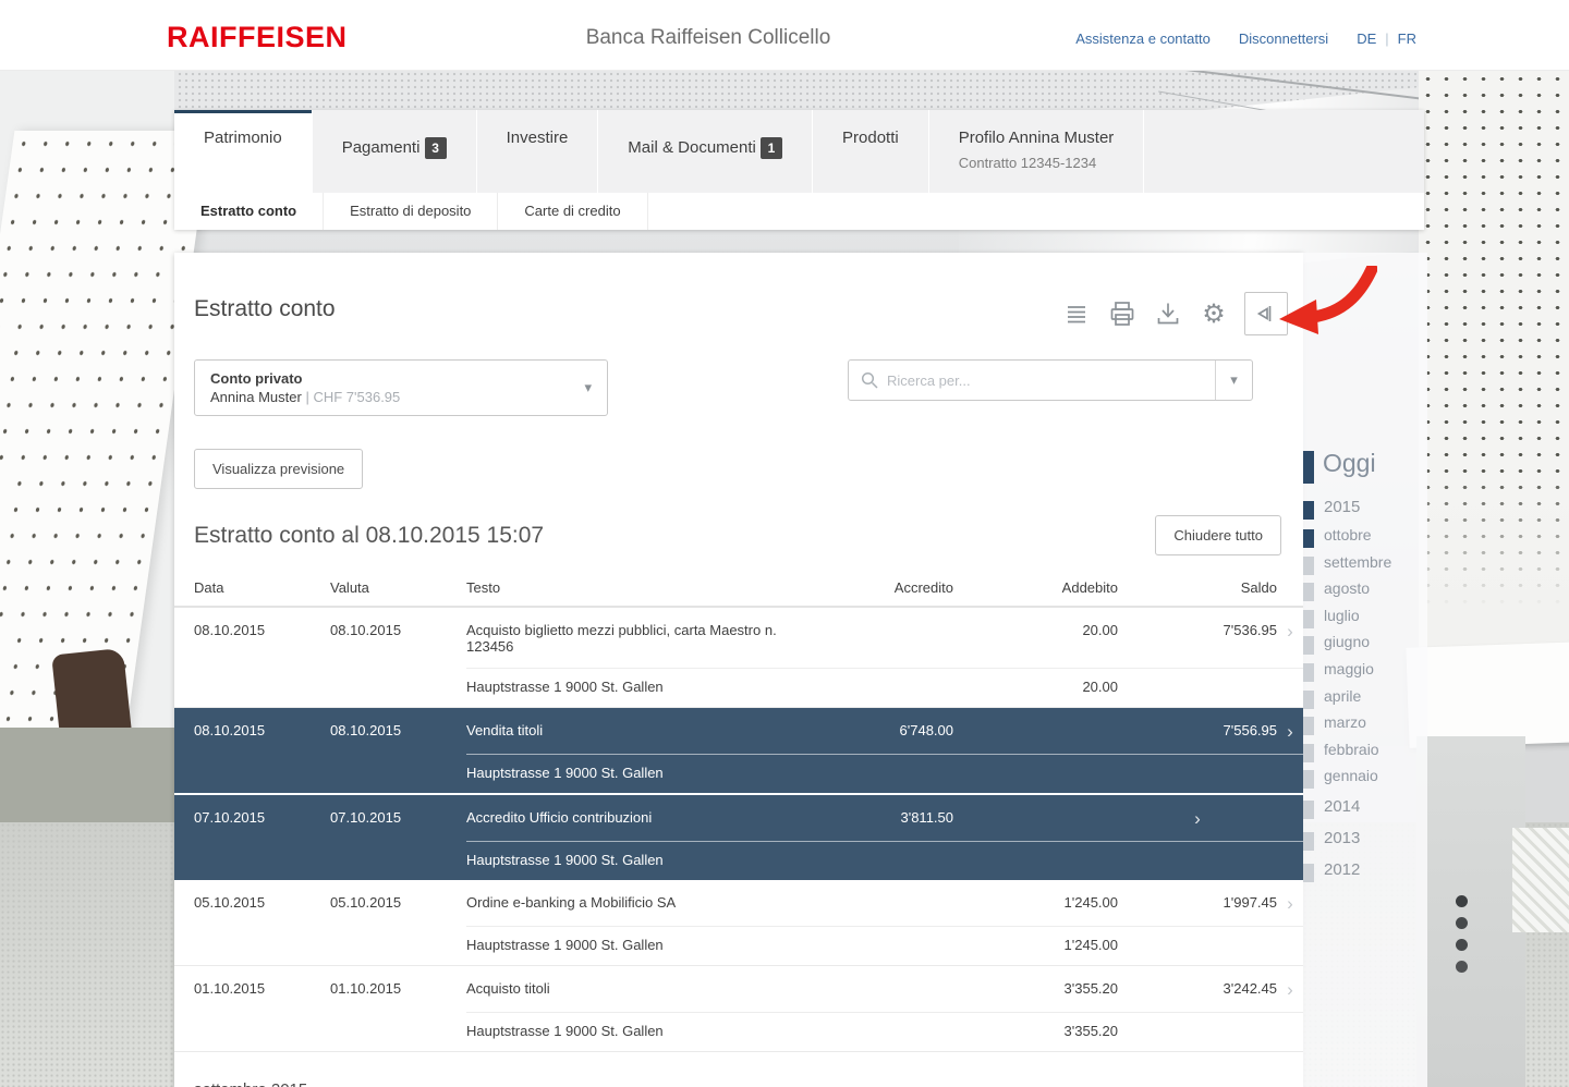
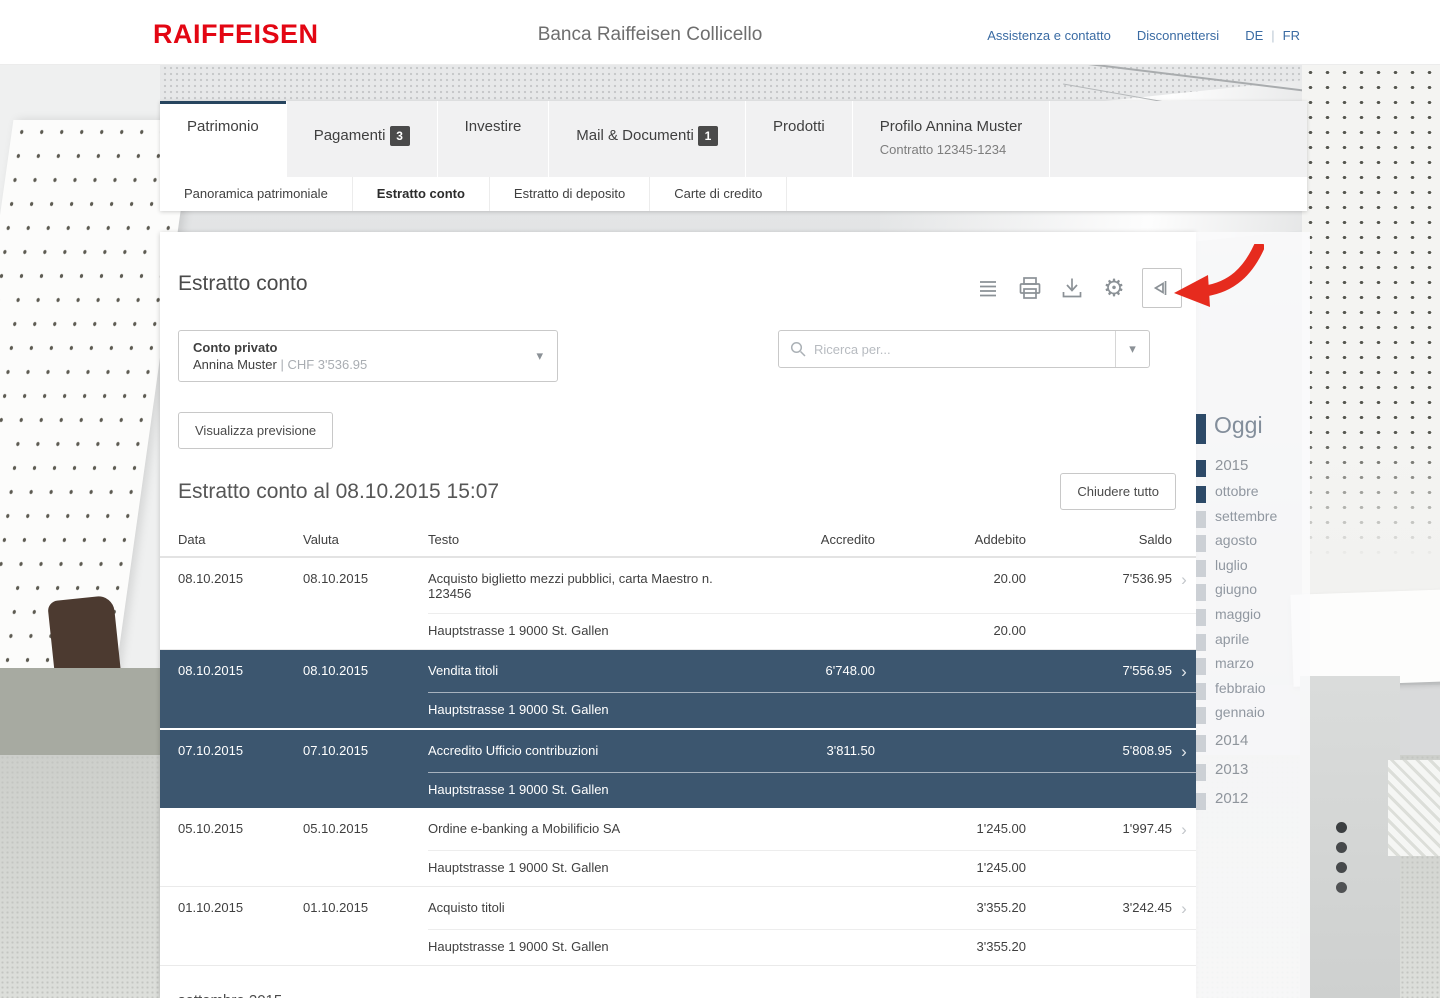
  RAIFFEISEN
  Banca Raiffeisen Collicello
  Assistenza e contatto
  Disconnettersi
  DE
  |
  FR
  Patrimonio
  Pagamenti 3
  Investire
  Mail & Documenti 1
  Prodotti
  Profilo Annina Muster
  Contratto 12345-1234
+ Panoramica patrimoniale
  Estratto conto
  Estratto di deposito
  Carte di credito
  Estratto conto
  ⚙
  Conto privato
- Annina Muster | CHF 7'536.95
+ Annina Muster | CHF 3'536.95
  ▾
  Ricerca per...
  ▾
  Visualizza previsione
  Estratto conto al 08.10.2015 15:07
  Chiudere tutto
  Data
  Valuta
  Testo
  Accredito
  Addebito
  Saldo
  08.10.2015
  08.10.2015
  Acquisto biglietto mezzi pubblici, carta Maestro n. 123456
  20.00
  7'536.95
  ›
  Hauptstrasse 1 9000 St. Gallen
  20.00
  08.10.2015
  08.10.2015
  Vendita titoli
  6'748.00
  7'556.95
  ›
  Hauptstrasse 1 9000 St. Gallen
  07.10.2015
  07.10.2015
  Accredito Ufficio contribuzioni
  3'811.50
+ 5'808.95
  ›
  Hauptstrasse 1 9000 St. Gallen
  05.10.2015
  05.10.2015
  Ordine e-banking a Mobilificio SA
  1'245.00
  1'997.45
  ›
  Hauptstrasse 1 9000 St. Gallen
  1'245.00
  01.10.2015
  01.10.2015
  Acquisto titoli
  3'355.20
  3'242.45
  ›
  Hauptstrasse 1 9000 St. Gallen
  3'355.20
  Oggi
  2015
  ottobre
  settembre
  agosto
  luglio
  giugno
  maggio
  aprile
  marzo
  febbraio
  gennaio
  2014
  2013
  2012
